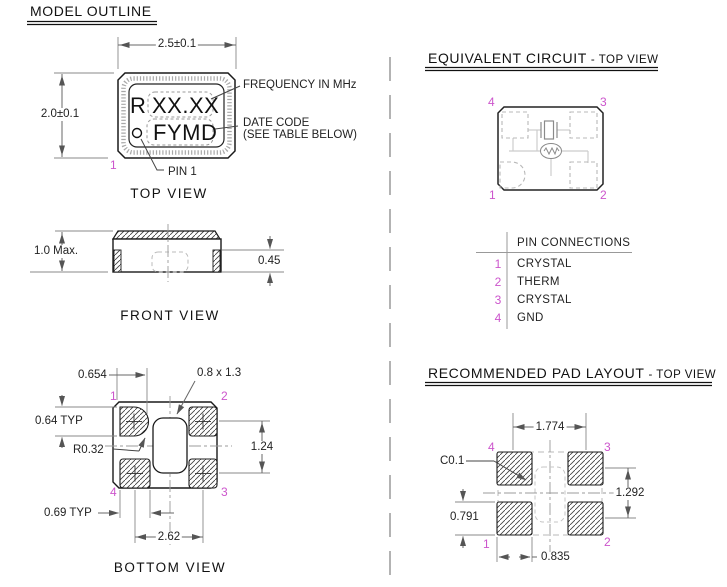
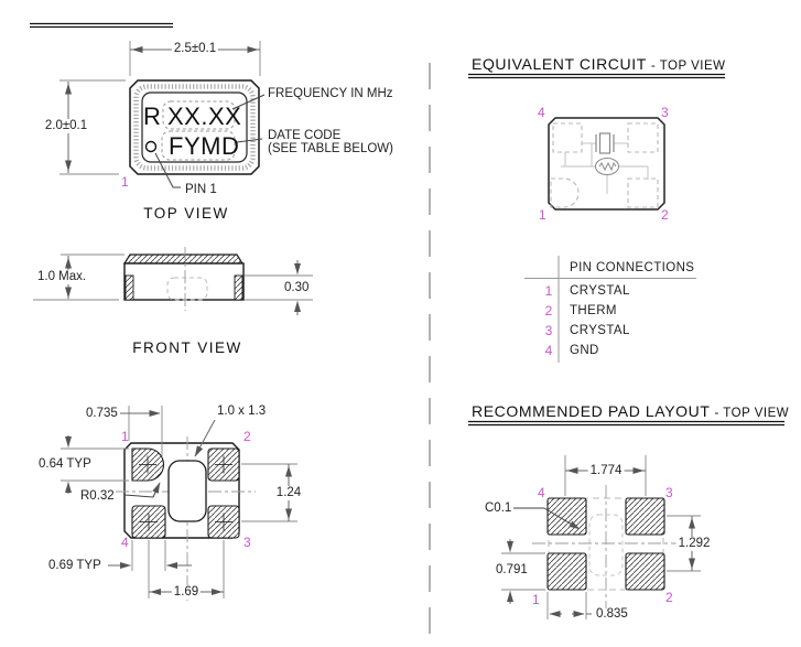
- MODEL OUTLINE
  EQUIVALENT CIRCUIT - TOP VIEW
  RECOMMENDED PAD LAYOUT - TOP VIEW
  2.5±0.1
  2.0±0.1
  R
  XX.XX
  FYMD
  FREQUENCY IN MHz
  DATE CODE
  (SEE TABLE BELOW)
  PIN 1
  1
  TOP VIEW
  1.0 Max.
- 0.45
+ 0.30
  FRONT VIEW
- 0.654
+ 0.735
- 0.8 x 1.3
+ 1.0 x 1.3
  0.64 TYP
  R0.32
  1.24
  0.69 TYP
- 2.62
+ 1.69
  1
  2
  3
  4
- BOTTOM VIEW
  4
  3
  1
  2
  PIN CONNECTIONS
  1
  CRYSTAL
  2
  THERM
  3
  CRYSTAL
  4
  GND
  1.774
  C0.1
  1.292
  0.791
  0.835
  4
  3
  1
  2
